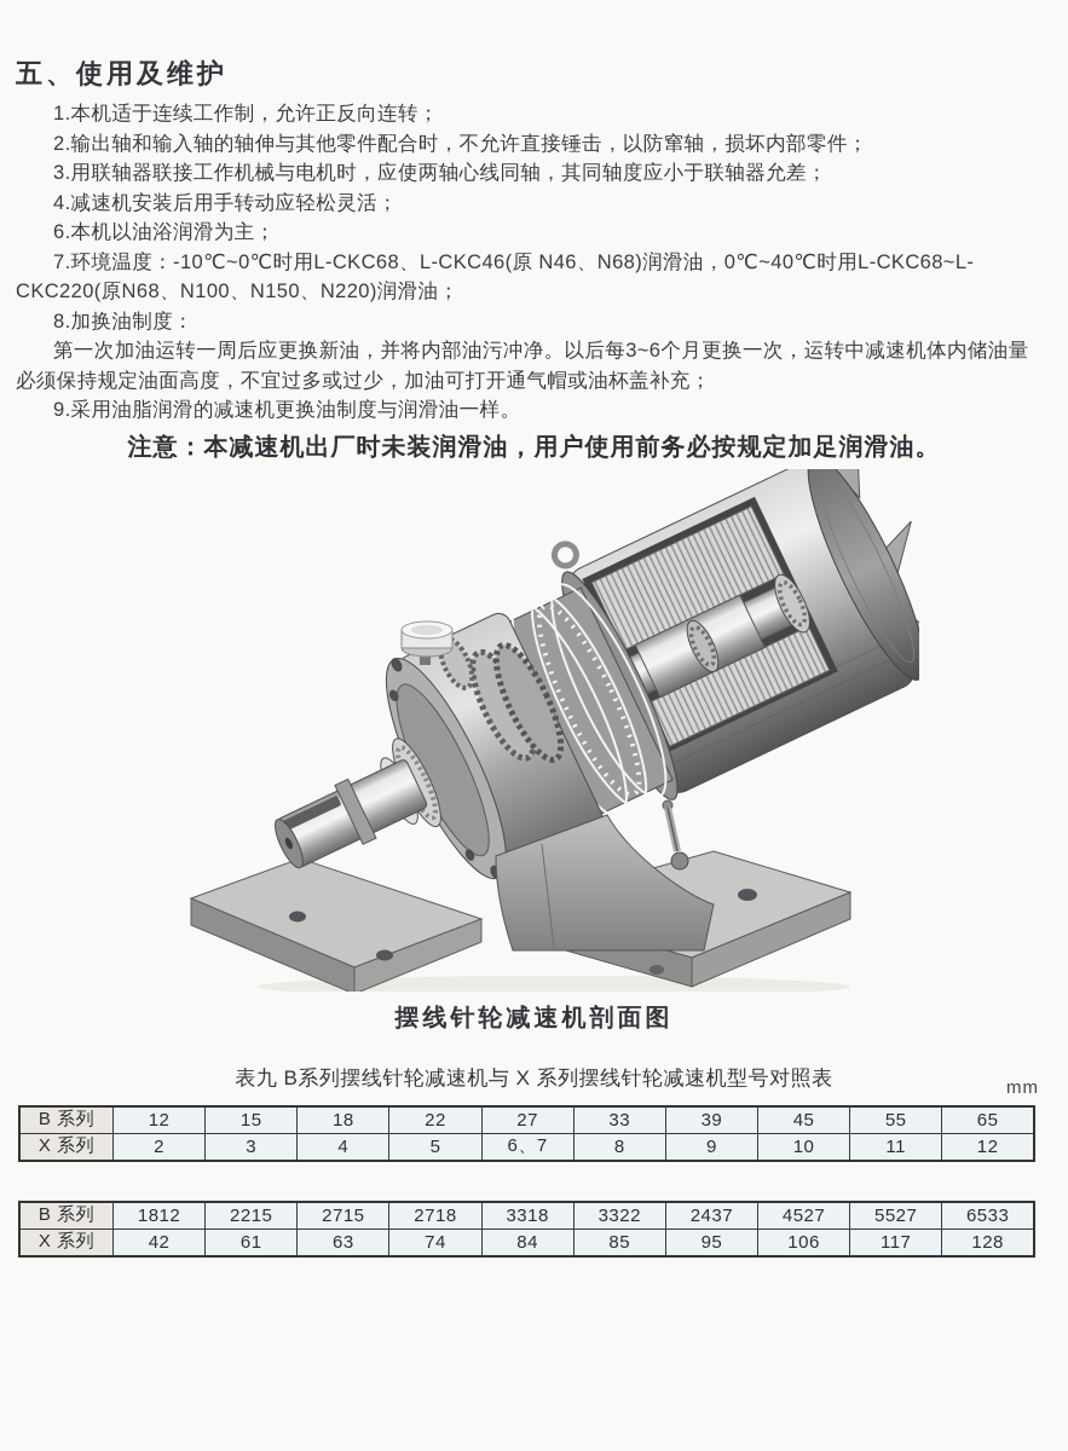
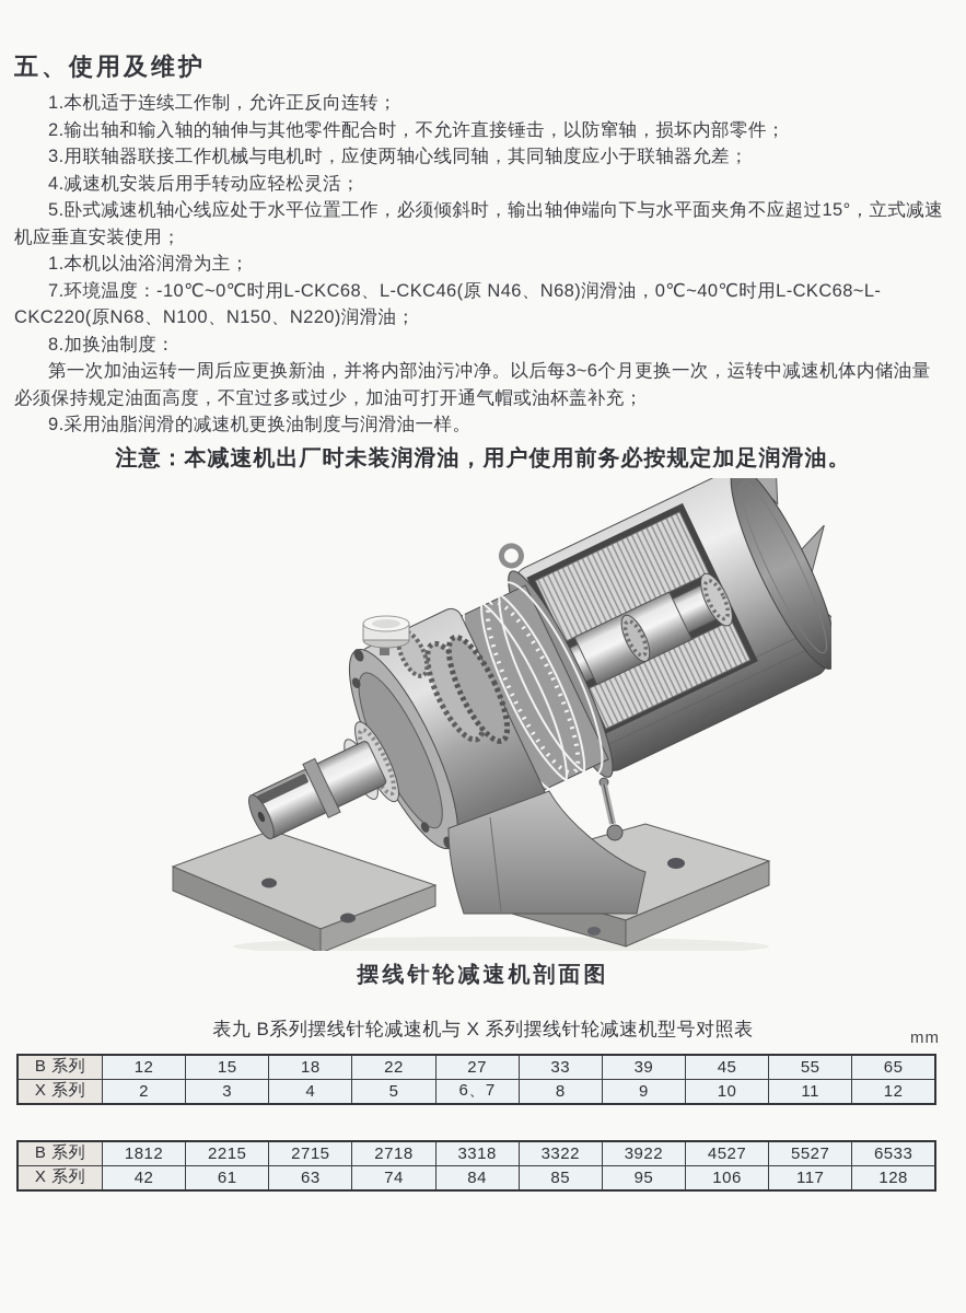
  五、使用及维护
  1.本机适于连续工作制，允许正反向连转；
  2.输出轴和输入轴的轴伸与其他零件配合时，不允许直接锤击，以防窜轴，损坏内部零件；
  3.用联轴器联接工作机械与电机时，应使两轴心线同轴，其同轴度应小于联轴器允差；
  4.减速机安装后用手转动应轻松灵活；
+ 5.卧式减速机轴心线应处于水平位置工作，必须倾斜时，输出轴伸端向下与水平面夹角不应超过15°，立式减速机应垂直安装使用；
- 6.本机以油浴润滑为主；
+ 1.本机以油浴润滑为主；
  7.环境温度：-10℃~0℃时用L-CKC68、L-CKC46(原 N46、N68)润滑油，0℃~40℃时用L-CKC68~L-CKC220(原N68、N100、N150、N220)润滑油；
  8.加换油制度：
  第一次加油运转一周后应更换新油，并将内部油污冲净。以后每3~6个月更换一次，运转中减速机体内储油量必须保持规定油面高度，不宜过多或过少，加油可打开通气帽或油杯盖补充；
  9.采用油脂润滑的减速机更换油制度与润滑油一样。
  注意：本减速机出厂时未装润滑油，用户使用前务必按规定加足润滑油。
  摆线针轮减速机剖面图
  表九 B系列摆线针轮减速机与 X 系列摆线针轮减速机型号对照表
  mm
  B 系列	12	15	18	22	27	33	39	45	55	65
  X 系列	2	3	4	5	6、7	8	9	10	11	12
- B 系列	1812	2215	2715	2718	3318	3322	2437	4527	5527	6533
+ B 系列	1812	2215	2715	2718	3318	3322	3922	4527	5527	6533
  X 系列	42	61	63	74	84	85	95	106	117	128
